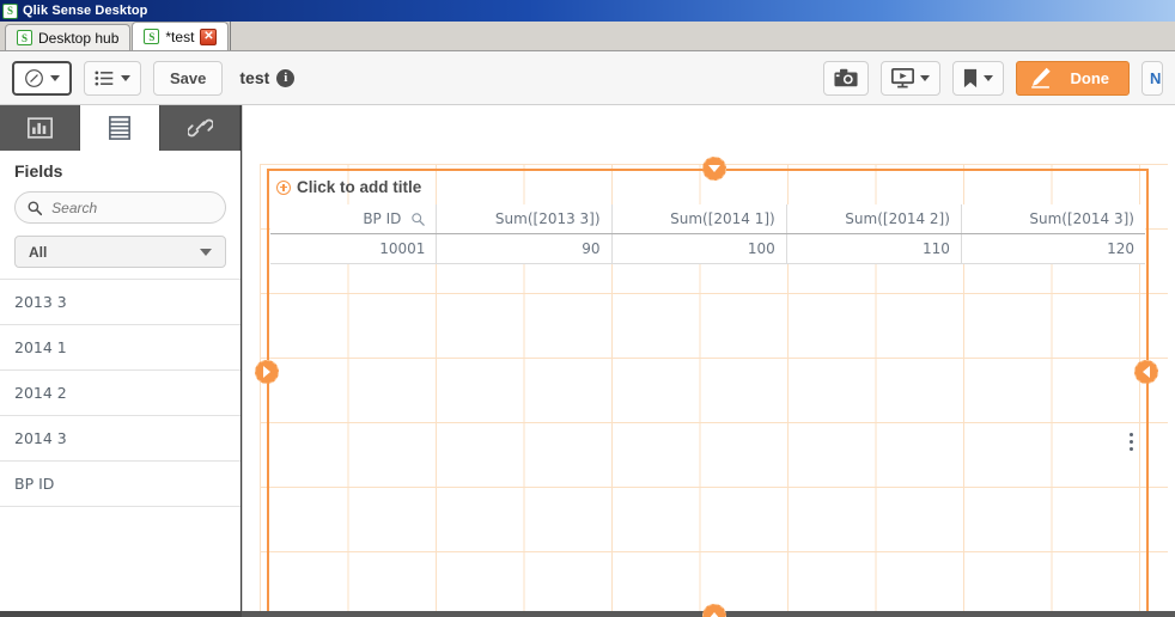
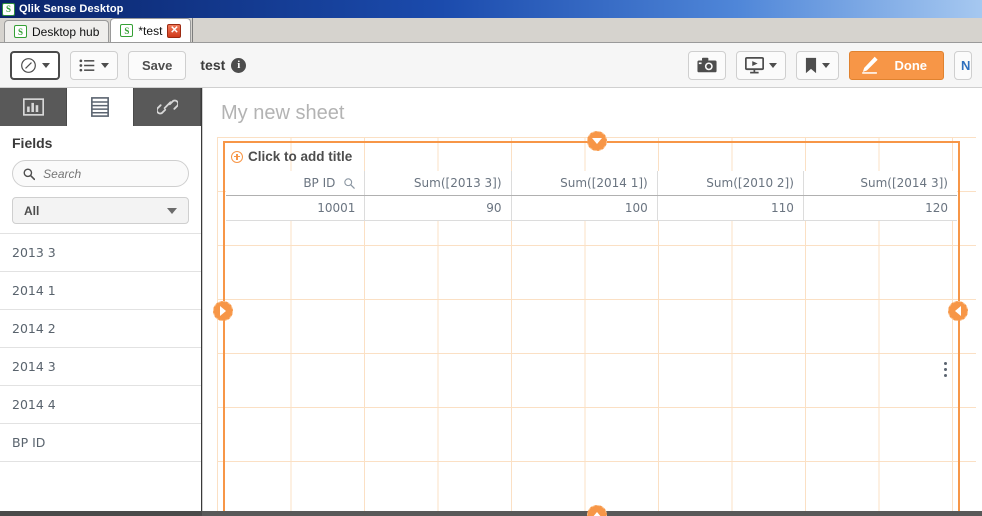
  S
  Qlik Sense Desktop
  S
  Desktop hub
  S
  *test
  ✕
  Save
  test
  i
  Done
  N
  Fields
  Search
  All
  2013 3
  2014 1
  2014 2
  2014 3
+ 2014 4
  BP ID
+ My new sheet
  Click to add title
- BP ID	Sum([2013 3])	Sum([2014 1])	Sum([2014 2])	Sum([2014 3])
+ BP ID	Sum([2013 3])	Sum([2014 1])	Sum([2010 2])	Sum([2014 3])
  10001	90	100	110	120
